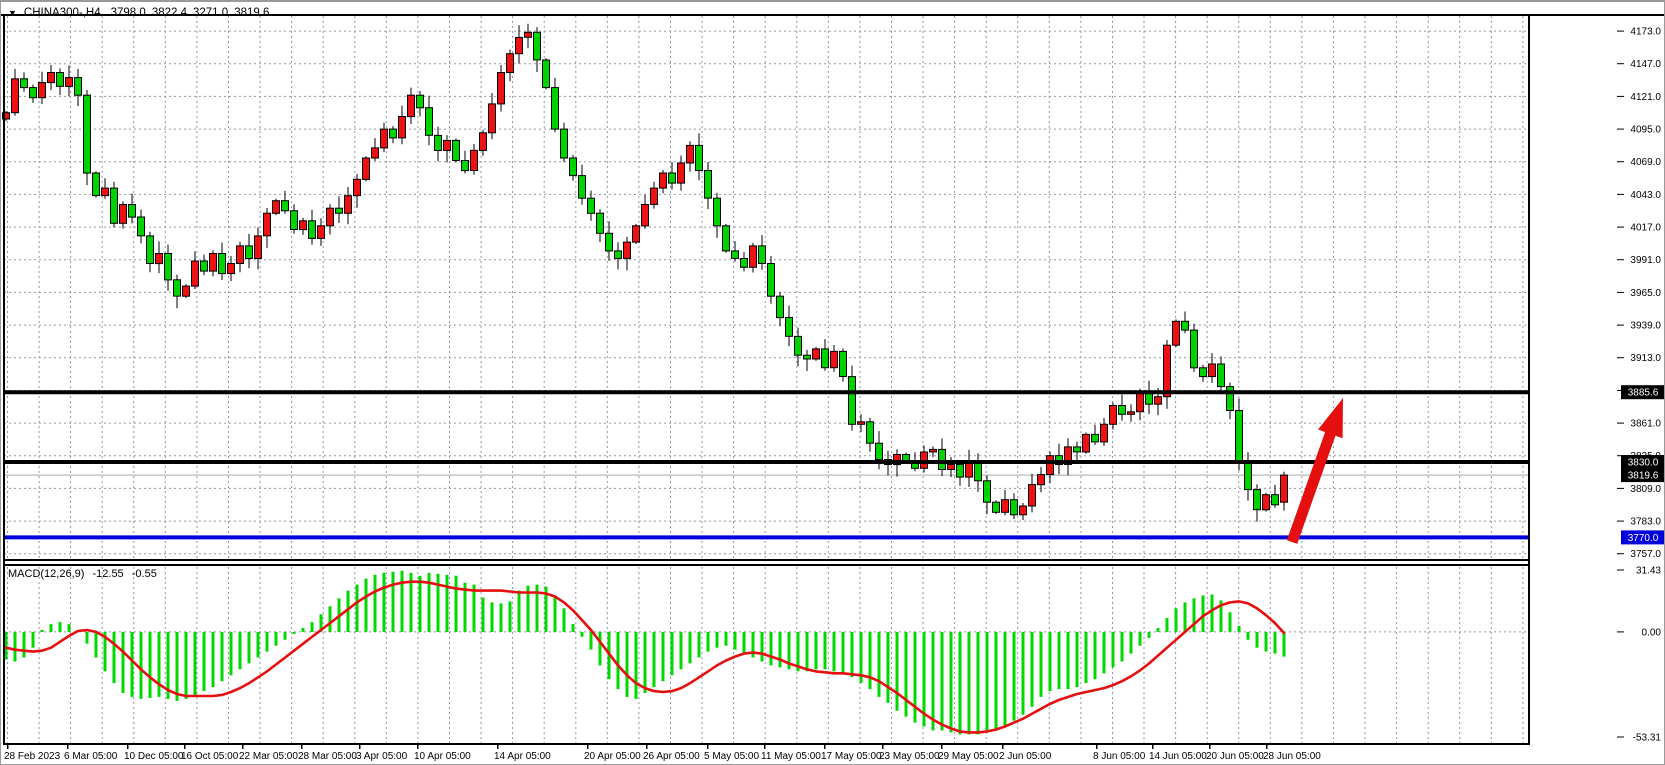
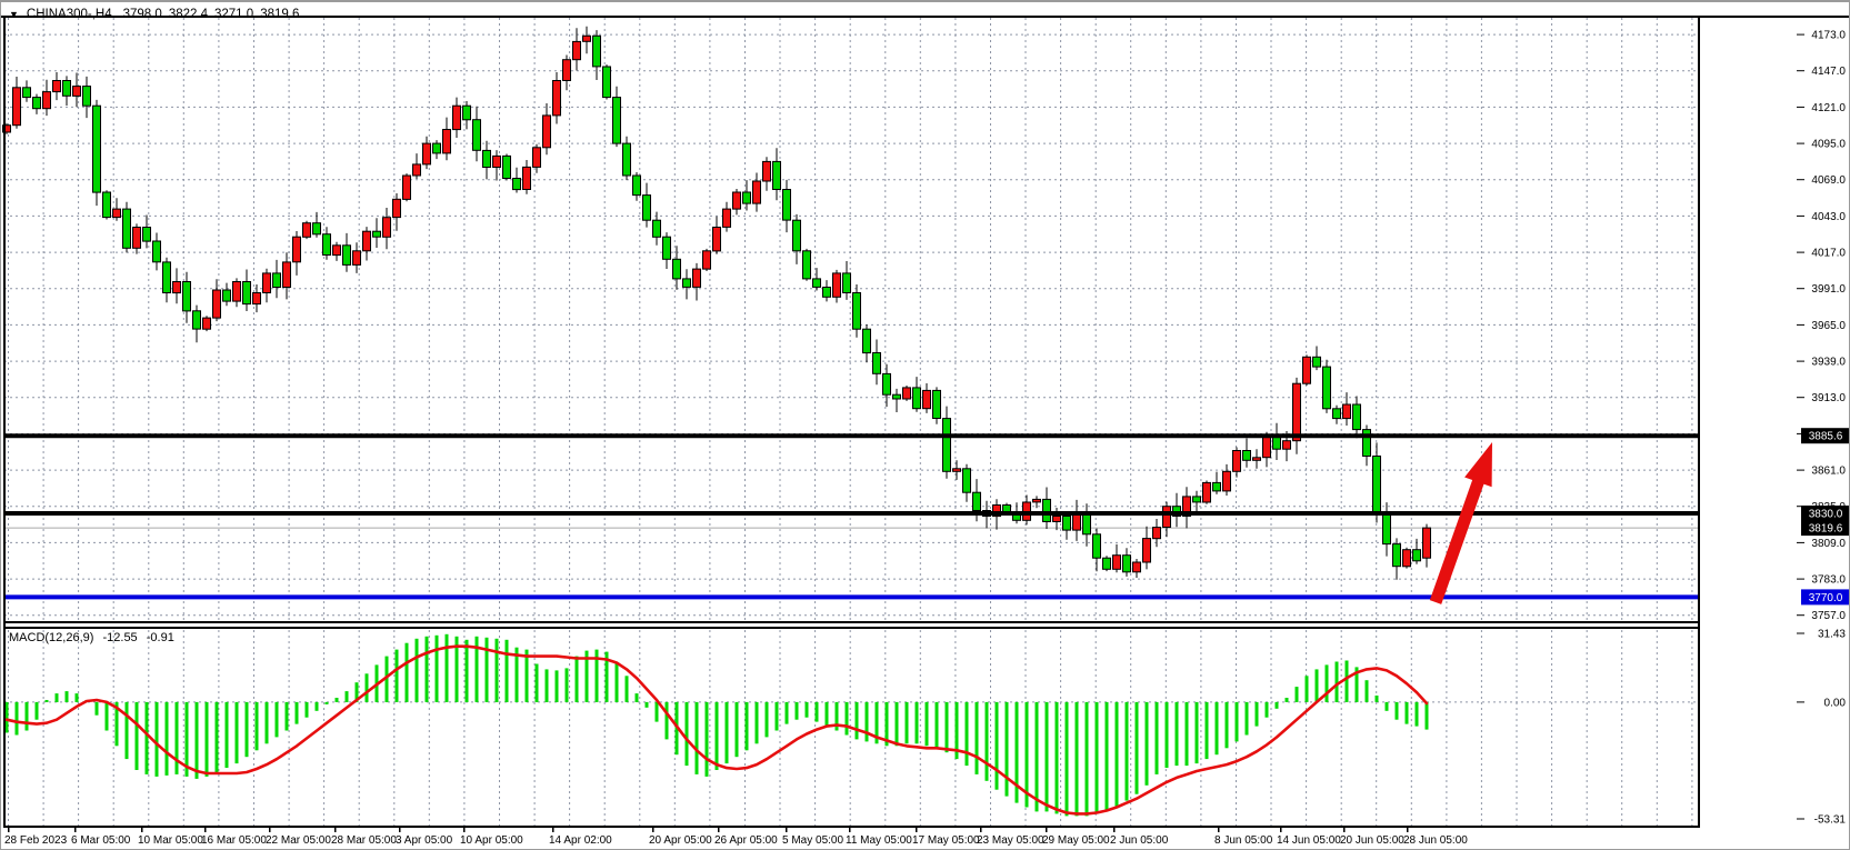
  4173.0
  4147.0
  4121.0
  4095.0
  4069.0
  4043.0
  4017.0
  3991.0
  3965.0
  3939.0
  3913.0
  3861.0
  3809.0
  3783.0
  3757.0
  31.43
  0.00
  -53.31
  28 Feb 2023
  6 Mar 05:00
- 10 Dec 05:00
+ 10 Mar 05:00
- 16 Oct 05:00
+ 16 Mar 05:00
  22 Mar 05:00
  28 Mar 05:00
  3 Apr 05:00
  10 Apr 05:00
- 14 Apr 05:00
+ 14 Apr 02:00
  20 Apr 05:00
  26 Apr 05:00
  5 May 05:00
  11 May 05:00
  17 May 05:00
  23 May 05:00
  29 May 05:00
  2 Jun 05:00
  8 Jun 05:00
  14 Jun 05:00
  20 Jun 05:00
  28 Jun 05:00
  3885.6
  3830.0
  3819.6
  3770.0
  ▼
  CHINA300-,H4
  3798.0
  3822.4
  3271.0
  3819.6
- MACD(12,26,9) -12.55 -0.55
+ MACD(12,26,9) -12.55 -0.91
